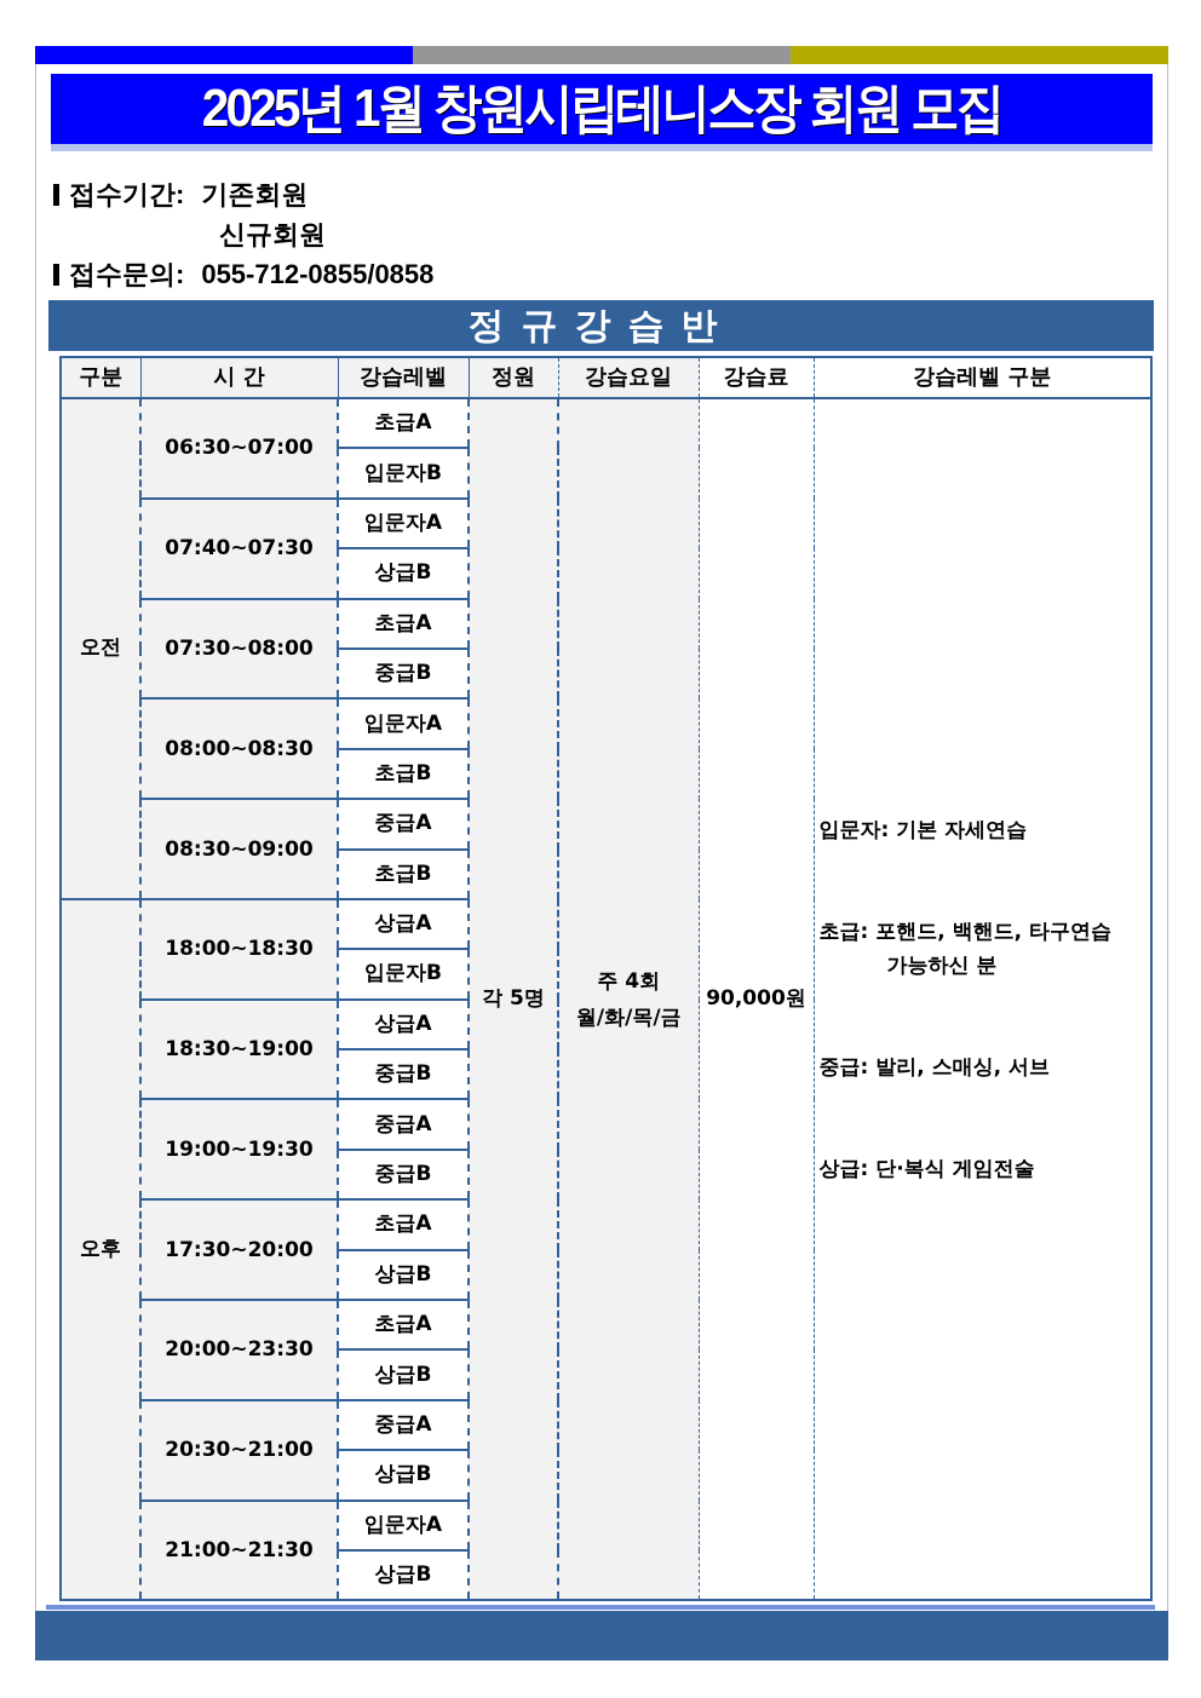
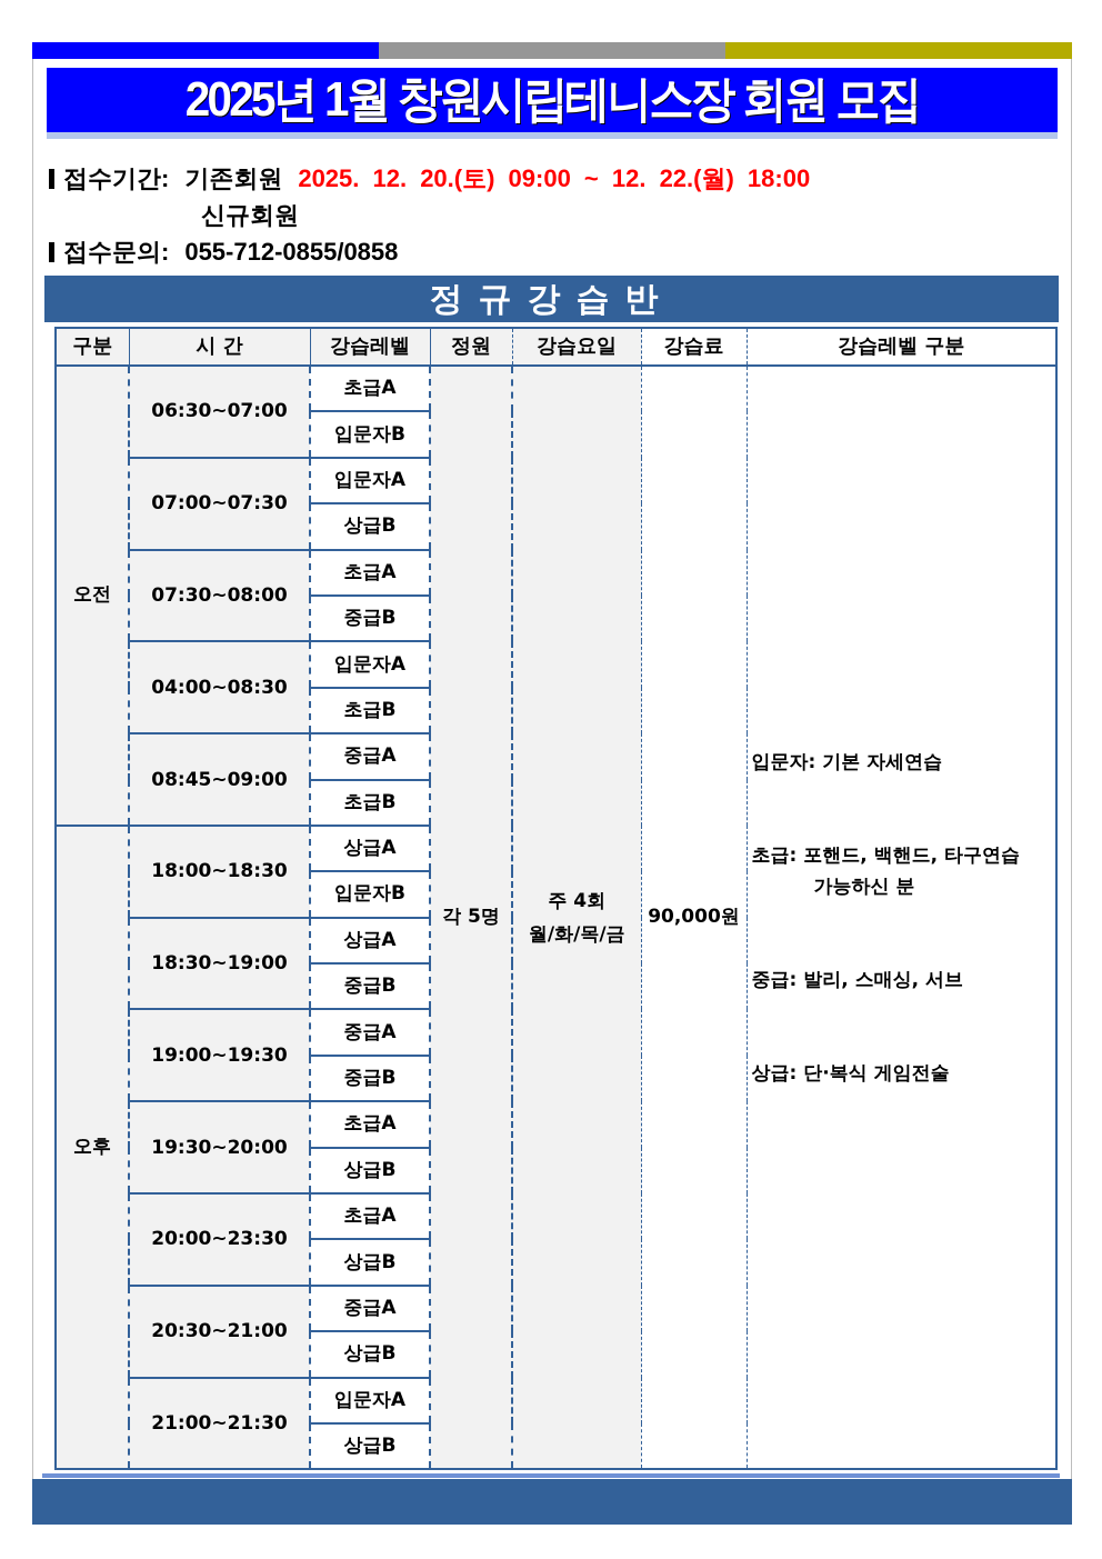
  2025년 1월 창원시립테니스장 회원 모집
  접수기간:
  기존회원
+ 2025. 12. 20.(토) 09:00 ~ 12. 22.(월) 18:00
  신규회원
  접수문의:
  055-712-0855/0858
  정규강습반
  구분	시 간	강습레벨	정원	강습요일	강습료	강습레벨 구분
  오전	06:30~07:00	초급A	각 5명	주 4회 월/화/목/금	90,000원	입문자: 기본 자세연습 초급: 포핸드, 백핸드, 타구연습 가능하신 분 중급: 발리, 스매싱, 서브 상급: 단·복식 게임전술
  입문자B
- 07:40~07:30	입문자A
+ 07:00~07:30	입문자A
  상급B
  07:30~08:00	초급A
  중급B
- 08:00~08:30	입문자A
+ 04:00~08:30	입문자A
  초급B
- 08:30~09:00	중급A
+ 08:45~09:00	중급A
  초급B
  오후	18:00~18:30	상급A
  입문자B
  18:30~19:00	상급A
  중급B
  19:00~19:30	중급A
  중급B
- 17:30~20:00	초급A
+ 19:30~20:00	초급A
  상급B
  20:00~23:30	초급A
  상급B
  20:30~21:00	중급A
  상급B
  21:00~21:30	입문자A
  상급B
